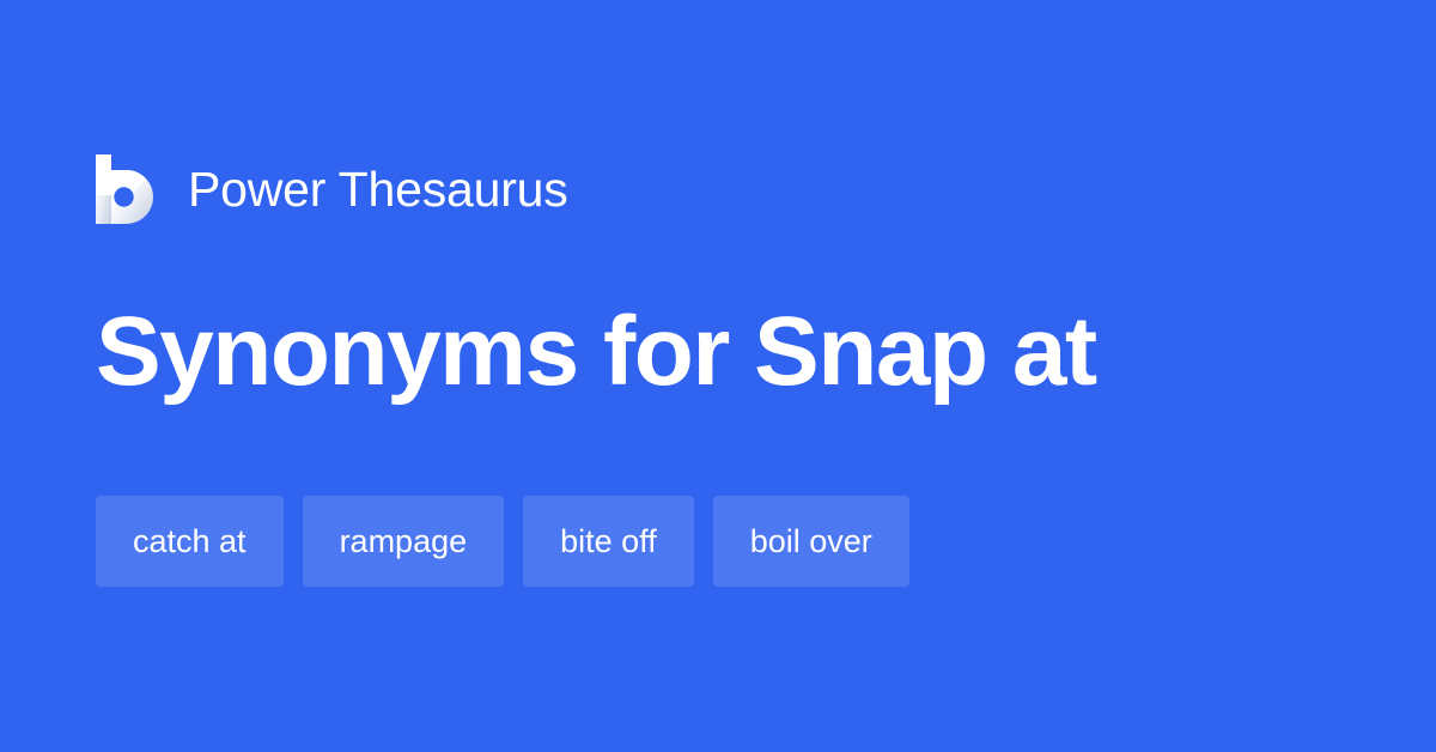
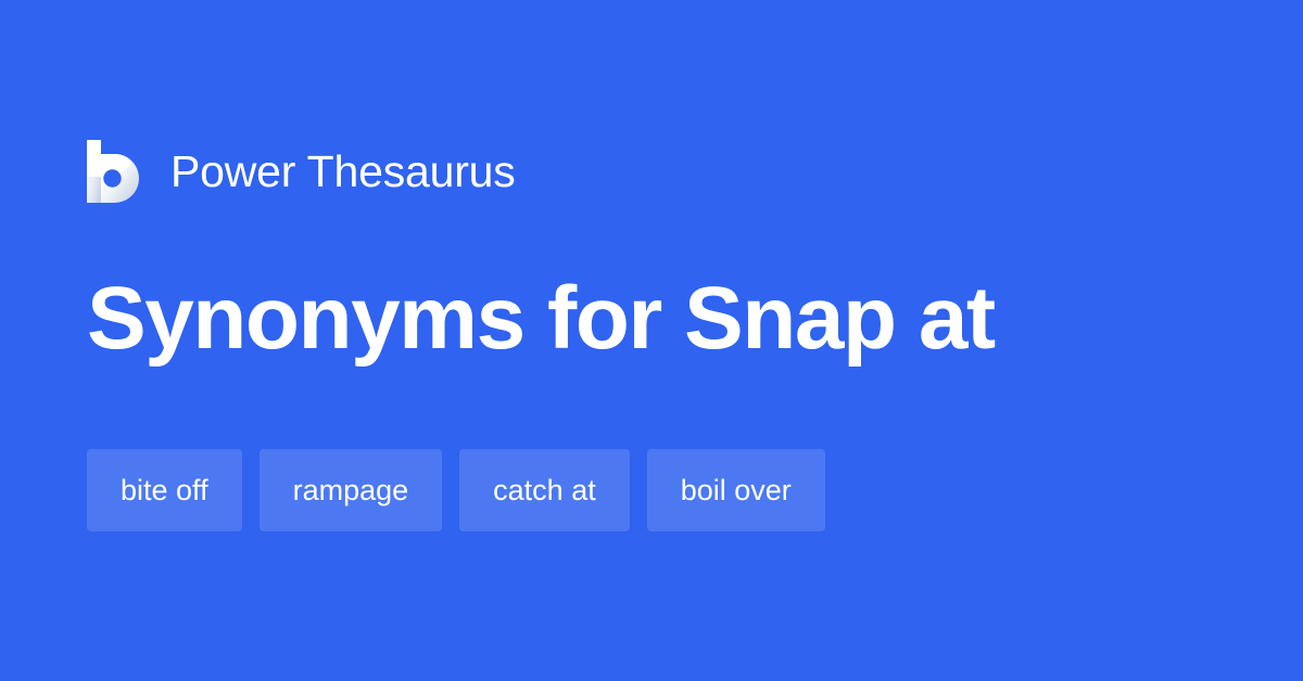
  Power Thesaurus
  Synonyms for Snap at
- catch at
+ bite off
  rampage
- bite off
+ catch at
  boil over
